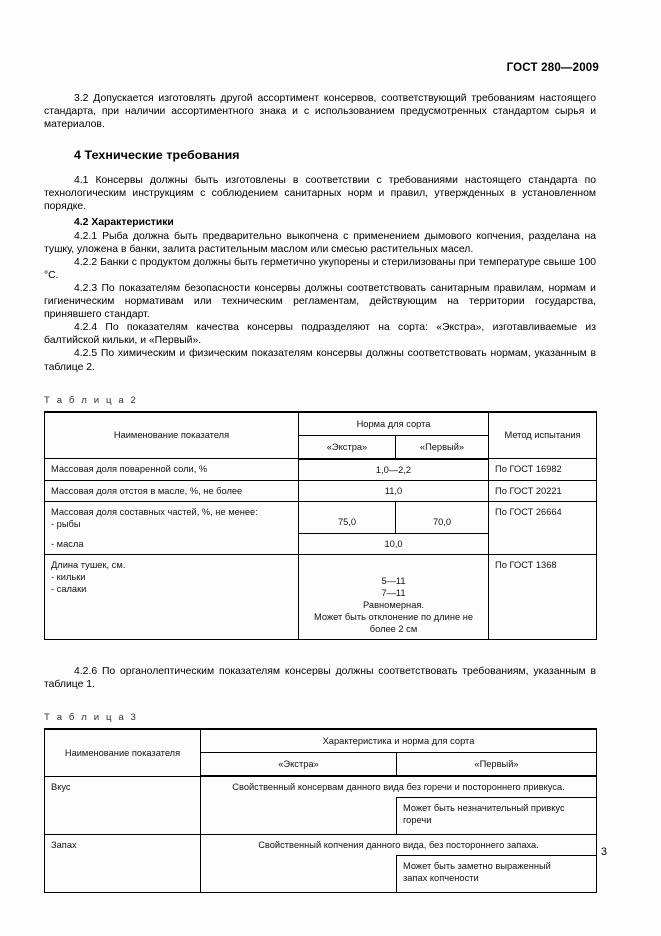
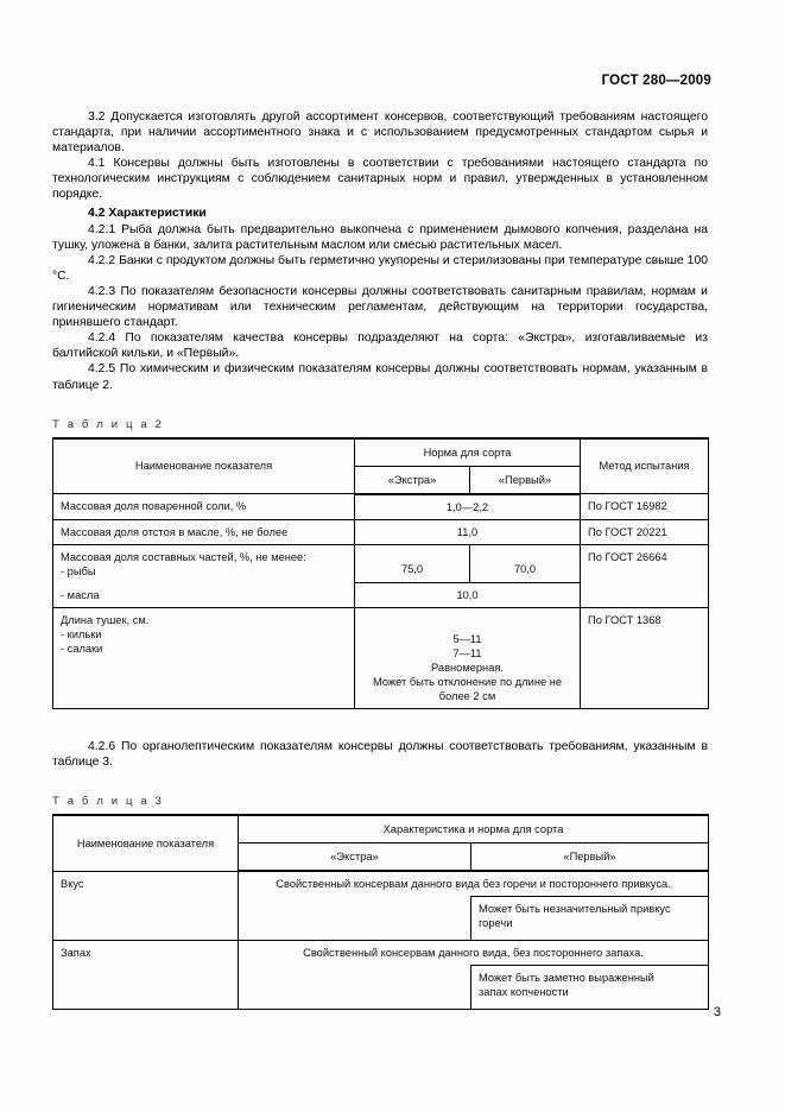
  ГОСТ 280—2009
  3.2 Допускается изготовлять другой ассортимент консервов, соответствующий требованиям настоящего стандарта, при наличии ассортиментного знака и с использованием предусмотренных стандартом сырья и материалов.
- 4 Технические требования
  4.1 Консервы должны быть изготовлены в соответствии с требованиями настоящего стандарта по технологическим инструкциям с соблюдением санитарных норм и правил, утвержденных в установленном порядке.
  4.2 Характеристики
  4.2.1 Рыба должна быть предварительно выкопчена с применением дымового копчения, разделана на тушку, уложена в банки, залита растительным маслом или смесью растительных масел.
  4.2.2 Банки с продуктом должны быть герметично укупорены и стерилизованы при температуре свыше 100 °С.
  4.2.3 По показателям безопасности консервы должны соответствовать санитарным правилам, нормам и гигиеническим нормативам или техническим регламентам, действующим на территории государства, принявшего стандарт.
  4.2.4 По показателям качества консервы подразделяют на сорта: «Экстра», изготавливаемые из балтийской кильки, и «Первый».
  4.2.5 По химическим и физическим показателям консервы должны соответствовать нормам, указанным в таблице 2.
  Т а б л и ц а 2
  Наименование показателя	Норма для сорта	Метод испытания
  «Экстра»	«Первый»
  Массовая доля поваренной соли, %	1,0—2,2	По ГОСТ 16982
  Массовая доля отстоя в масле, %, не более	11,0	По ГОСТ 20221
  Массовая доля составных частей, %, не менее: - рыбы	75,0	70,0	По ГОСТ 26664
  - масла	10,0
  Длина тушек, см. - кильки - салаки	5—11 7—11 Равномерная. Может быть отклонение по длине не более 2 см	По ГОСТ 1368
- 4.2.6 По органолептическим показателям консервы должны соответствовать требованиям, указанным в таблице 1.
+ 4.2.6 По органолептическим показателям консервы должны соответствовать требованиям, указанным в таблице 3.
  Т а б л и ц а 3
  Наименование показателя	Характеристика и норма для сорта
  «Экстра»	«Первый»
  Вкус	Свойственный консервам данного вида без горечи и постороннего привкуса.
  	Может быть незначительный привкус горечи
- Запах	Свойственный копчения данного вида, без постороннего запаха.
+ Запах	Свойственный консервам данного вида, без постороннего запаха.
  	Может быть заметно выраженный запах копчености
  3
